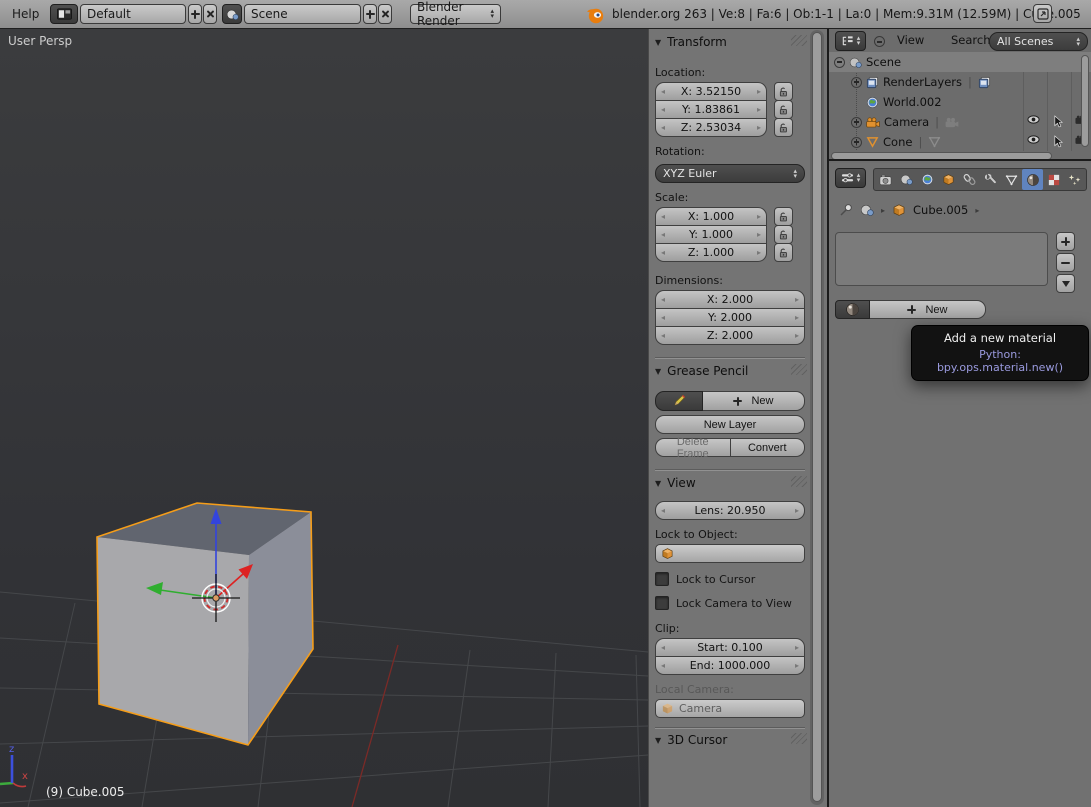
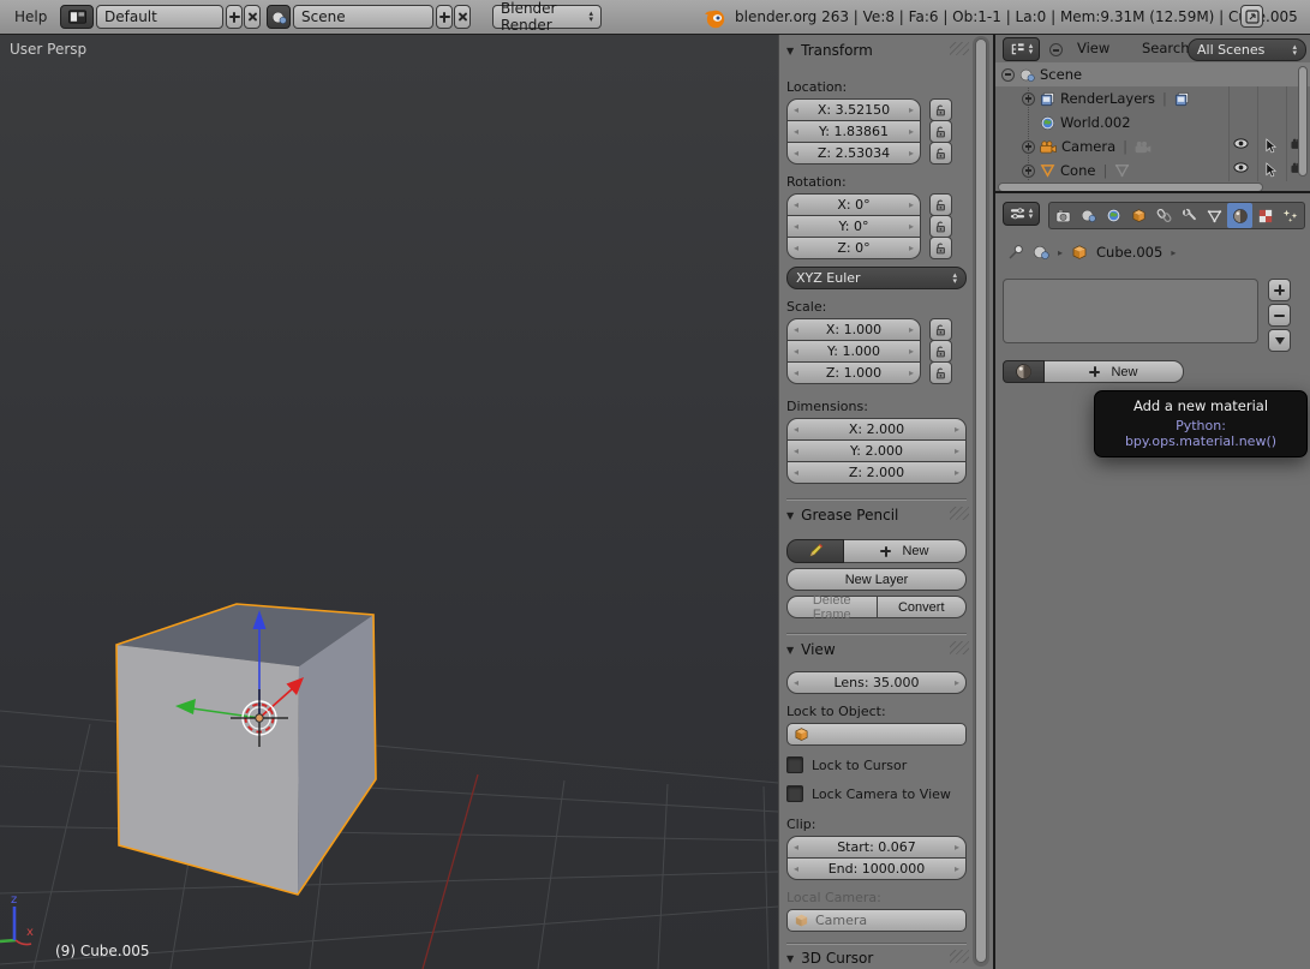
  Help
  Default
  Scene
  Blender Render
  blender.org 263 | Ve:8 | Fa:6 | Ob:1-1 | La:0 | Mem:9.31M (12.59M) | C.005
  z
  x
  User Persp
  (9) Cube.005
  Transform
  Location:
  X: 3.52150
  Y: 1.83861
  Z: 2.53034
  Rotation:
+ X: 0°
+ Y: 0°
+ Z: 0°
  XYZ Euler
  Scale:
  X: 1.000
  Y: 1.000
  Z: 1.000
  Dimensions:
  X: 2.000
  Y: 2.000
  Z: 2.000
  Grease Pencil
  New
  New Layer
  Delete Frame
  Convert
  View
- Lens: 20.950
+ Lens: 35.000
  Lock to Object:
  Lock to Cursor
  Lock Camera to View
  Clip:
- Start: 0.100
+ Start: 0.067
  End: 1000.000
  Local Camera:
  Camera
  3D Cursor
  View
  Search
  All Scenes
  Scene
  RenderLayers
  World.002
  Camera
  Cone
  Cube.005
  New
  Add a new material
  Python: bpy.ops.material.new()
